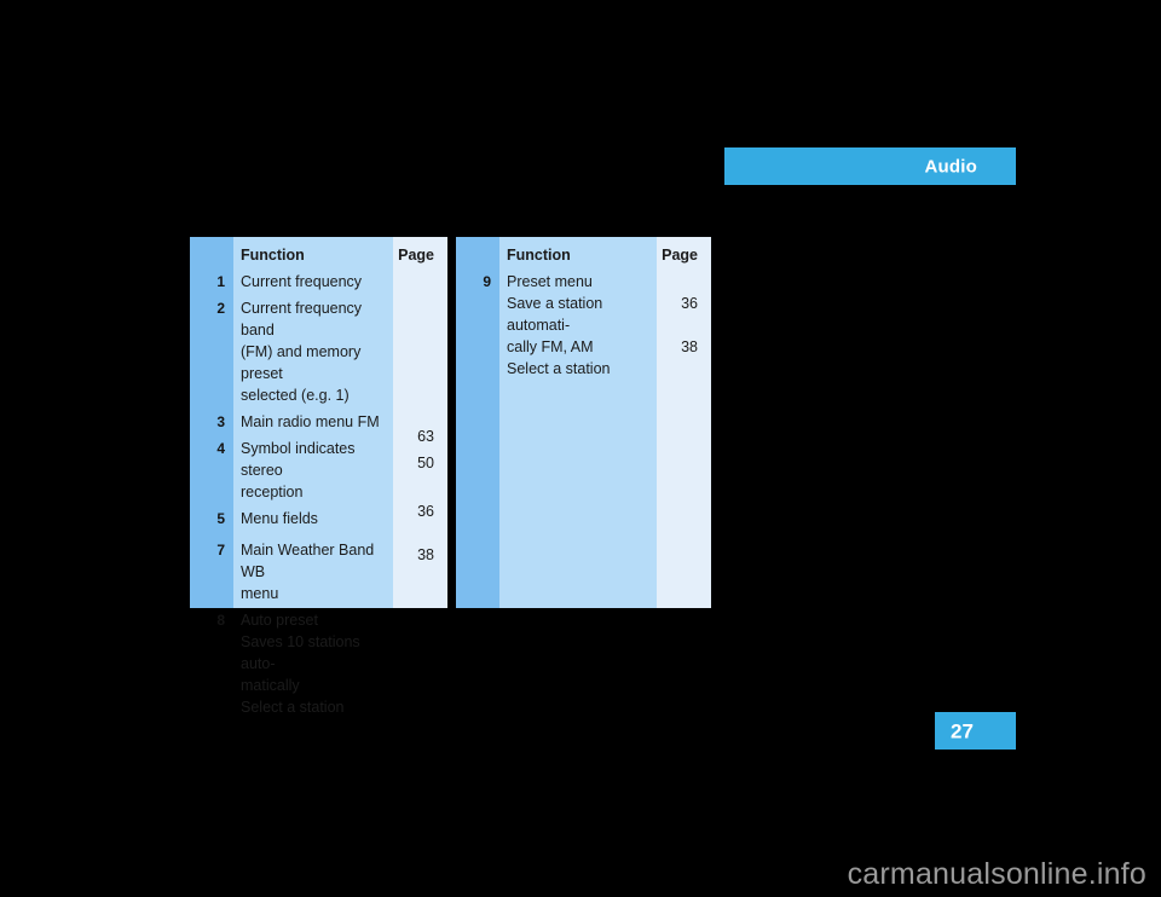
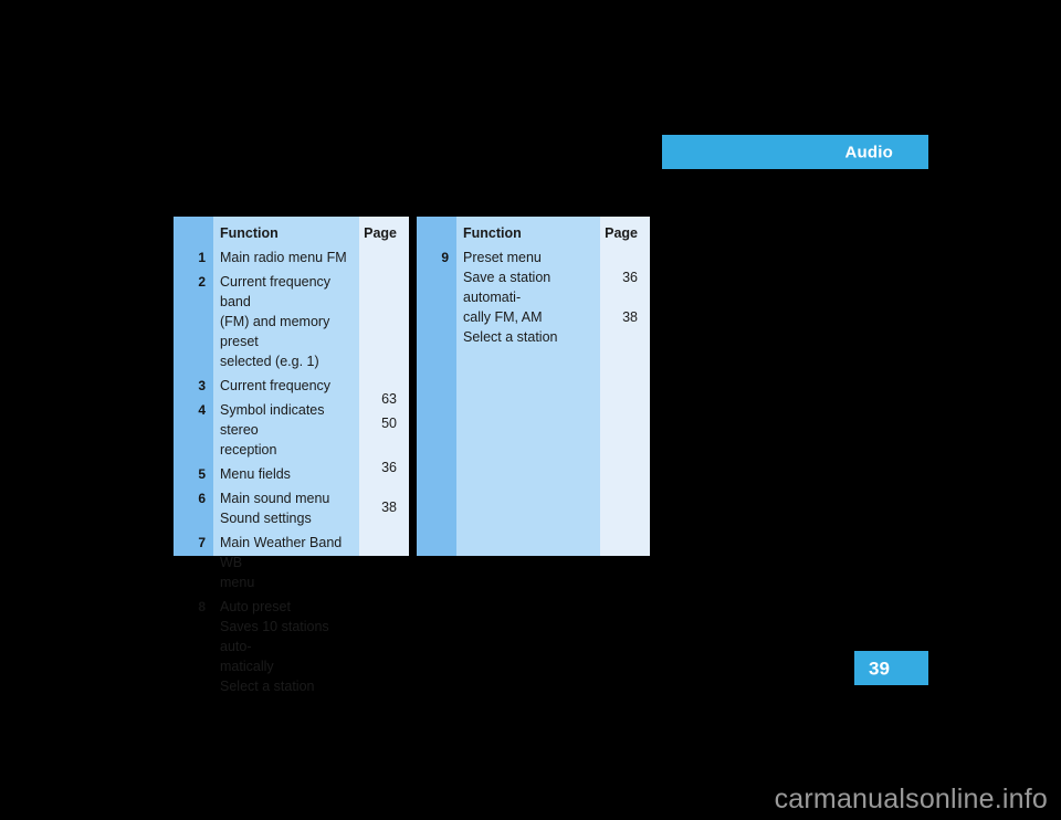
  Audio
  Function
  1
- Current frequency
+ Main radio menu FM
  2
  Current frequency band
  (FM) and memory preset
  selected (e.g. 1)
  3
- Main radio menu FM
+ Current frequency
  4
  Symbol indicates stereo
  reception
  5
  Menu fields
+ 6
+ Main sound menu
+ Sound settings
  7
  Main Weather Band WB
  menu
  Auto preset
  Saves 10 stations auto-
  matically
  Select a station
  Page
  63
  50
  36
  38
  Function
  9
  Preset menu
  Save a station automati-
  cally FM, AM
  Select a station
  Page
  36
  38
- 27
+ 39
  carmanualsonline.info
